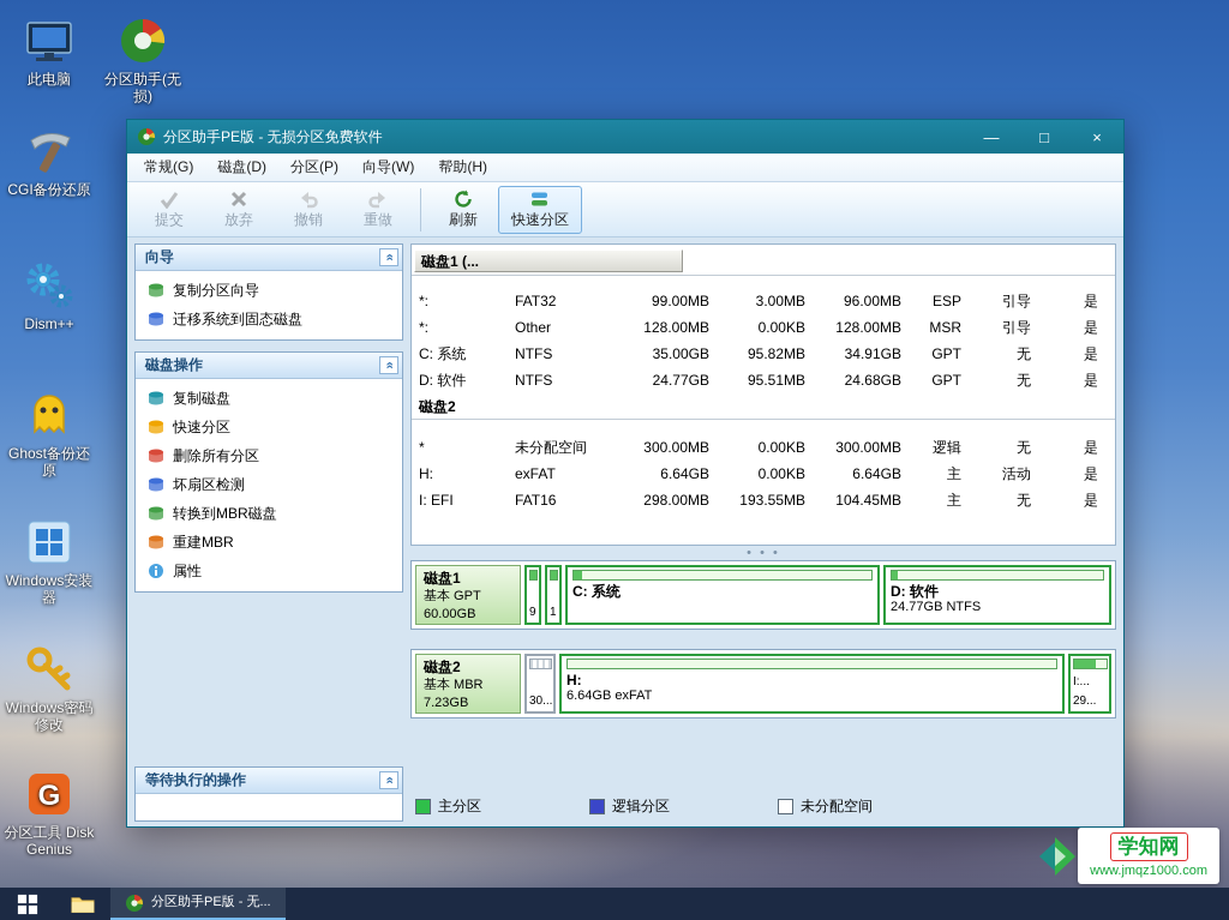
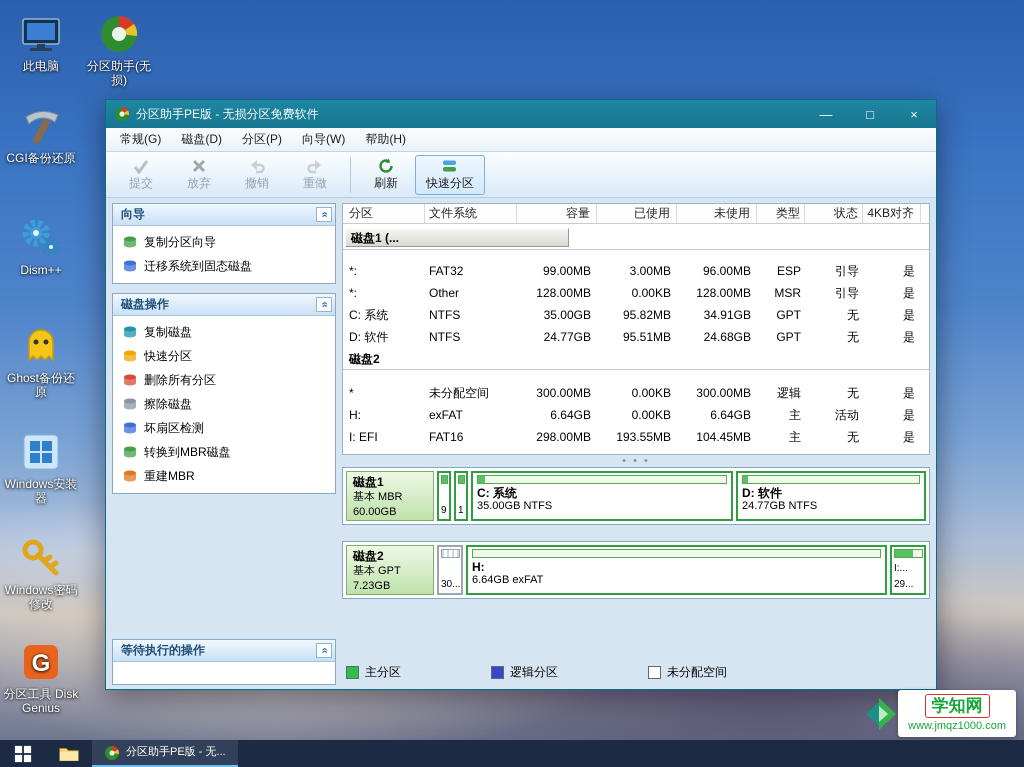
  此电脑
  分区助手(无损)
  CGI备份还原
  Dism++
  Ghost备份还原
  Windows安装器
  Windows密码修改
  G
  分区工具 DiskGenius
  分区助手PE版 - 无损分区免费软件
  —
  □
  ×
  常规(G)
  磁盘(D)
  分区(P)
  向导(W)
  帮助(H)
  提交
  放弃
  撤销
  重做
  刷新
  快速分区
  向导
  复制分区向导
  迁移系统到固态磁盘
  磁盘操作
  复制磁盘
  快速分区
  删除所有分区
+ 擦除磁盘
  坏扇区检测
  转换到MBR磁盘
  重建MBR
- 属性
  等待执行的操作
+ 分区
+ 文件系统
+ 容量
+ 已使用
+ 未使用
+ 类型
+ 状态
+ 4KB对齐
  磁盘1 (...
  *:
  FAT32
  99.00MB
  3.00MB
  96.00MB
  ESP
  引导
  是
  *:
  Other
  128.00MB
  0.00KB
  128.00MB
  MSR
  引导
  是
  C: 系统
  NTFS
  35.00GB
  95.82MB
  34.91GB
  GPT
  无
  是
  D: 软件
  NTFS
  24.77GB
  95.51MB
  24.68GB
  GPT
  无
  是
  磁盘2
  *
  未分配空间
  300.00MB
  0.00KB
  300.00MB
  逻辑
  无
  是
  H:
  exFAT
  6.64GB
  0.00KB
  6.64GB
  主
  活动
  是
  I: EFI
  FAT16
  298.00MB
  193.55MB
  104.45MB
  主
  无
  是
  • • •
  磁盘1
- 基本 GPT
+ 基本 MBR
  60.00GB
  9
  1
  C: 系统
+ 35.00GB NTFS
  D: 软件
  24.77GB NTFS
  磁盘2
- 基本 MBR
+ 基本 GPT
  7.23GB
  30...
  H:
  6.64GB exFAT
  I:...
  29...
  主分区
  逻辑分区
  未分配空间
  学知网
  www.jmqz1000.com
  分区助手PE版 - 无...
